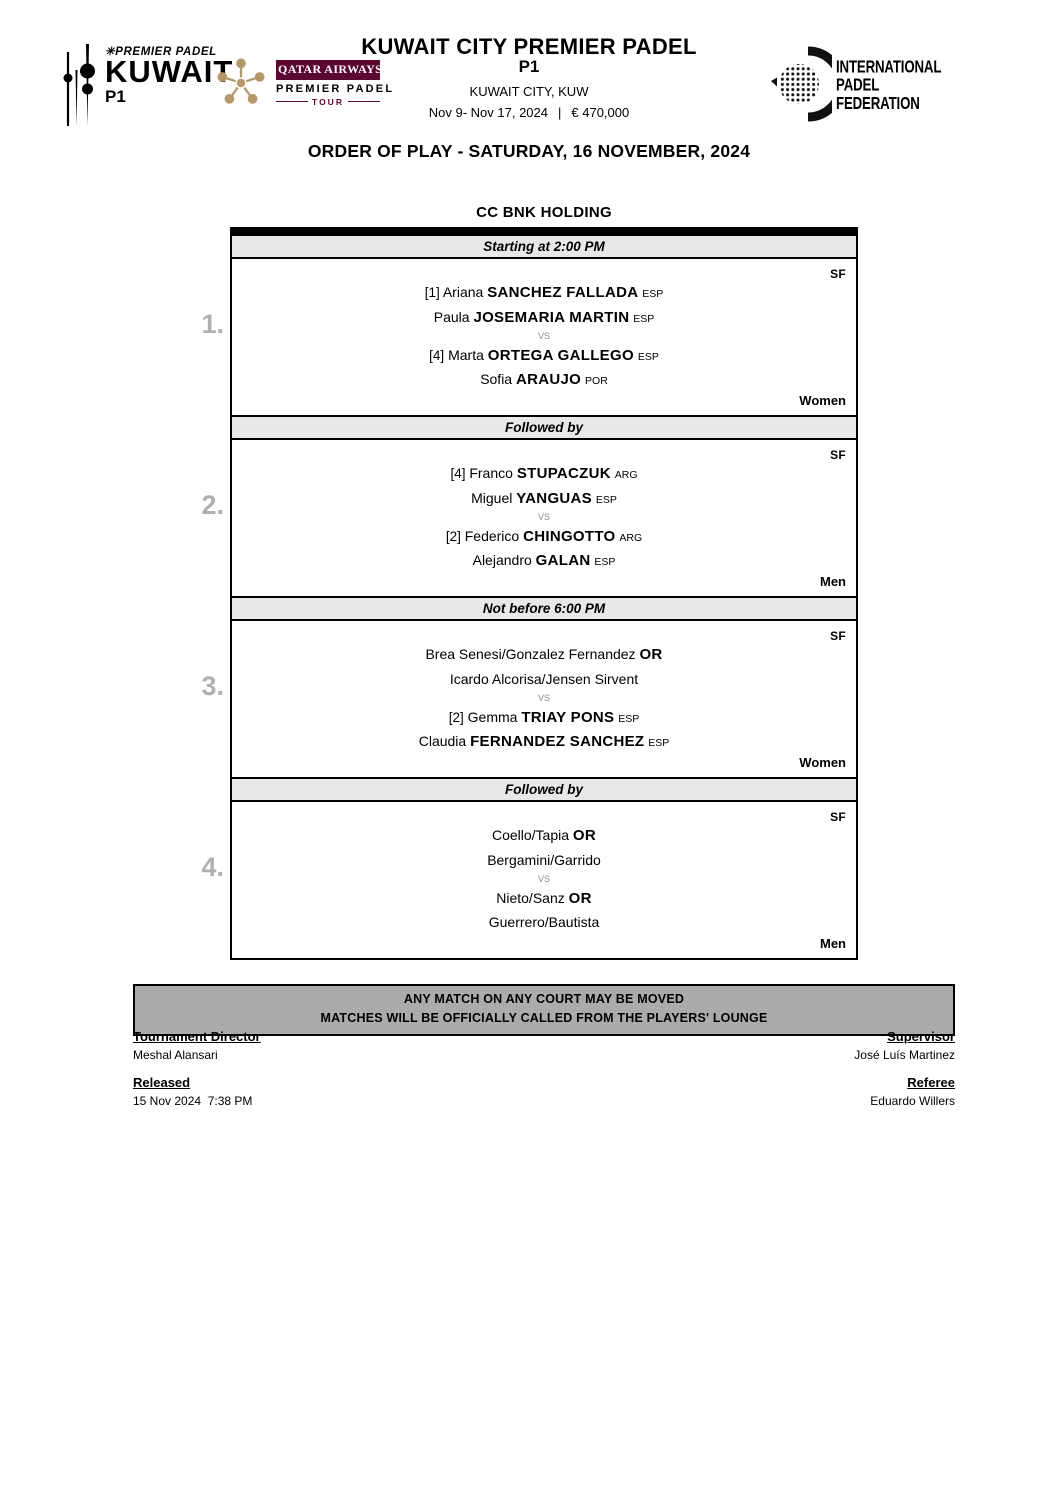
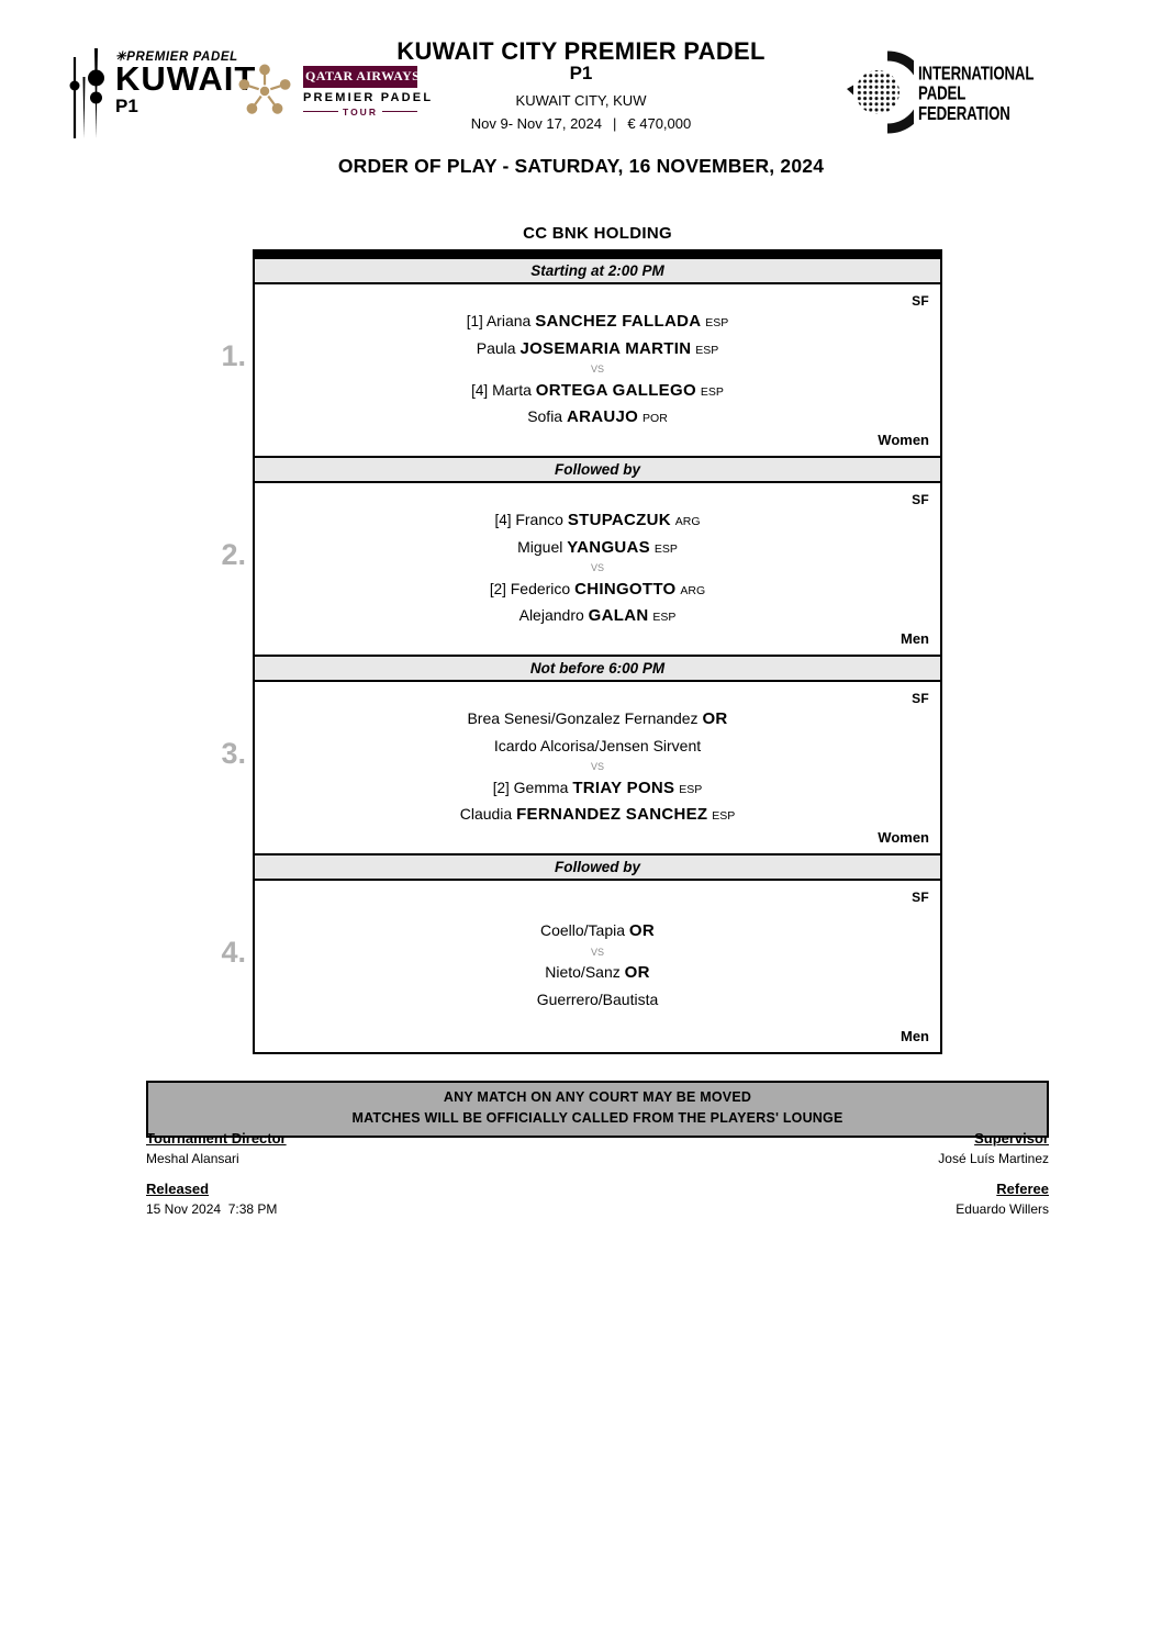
  ✳PREMIER PADEL
  KUWAIT
  P1
  QATAR AIRWAYS
  PREMIER PAD
  TOUR
  KUWAIT CITY PREMIER PADEL
  P1
  KUWAIT CITY, KUW
  Nov 9- Nov 17, 2024 | € 470,000
  INTERNATIONAL
  PADEL
  FEDERATION
  ORDER OF PLAY - SATURDAY, 16 NOVEMBER, 2024
  CC BNK HOLDING
  Starting at 2:00 PM
  1.
  SF
  [1] Ariana SANCHEZ FALLADA ESP
  Paula JOSEMARIA MARTIN ESP
  VS
  [4] Marta ORTEGA GALLEGO ESP
  Sofia ARAUJO POR
  Women
  Followed by
  2.
  SF
  [4] Franco STUPACZUK ARG
  Miguel YANGUAS ESP
  VS
  [2] Federico CHINGOTTO ARG
  Alejandro GALAN ESP
  Men
  Not before 6:00 PM
  3.
  SF
  Brea Senesi/Gonzalez Fernandez OR
  Icardo Alcorisa/Jensen Sirvent
  VS
  [2] Gemma TRIAY PONS ESP
  Claudia FERNANDEZ SANCHEZ ESP
  Women
  Followed by
  4.
  SF
  Coello/Tapia OR
- Bergamini/Garrido
  VS
  Nieto/Sanz OR
  Guerrero/Bautista
  Men
  ANY MATCH ON ANY COURT MAY BE MOVED
  MATCHES WILL BE OFFICIALLY CALLED FROM THE PLAYERS' LOUNGE
  Tournament Director
  Supervisor
  Meshal Alansari
  José Luís Martinez
  Released
  Referee
  15 Nov 2024 7:38 PM
  Eduardo Willers
